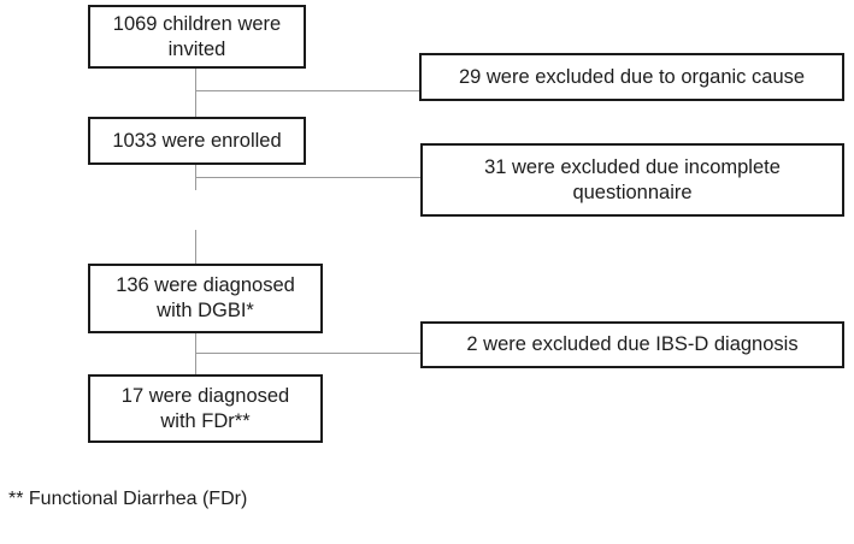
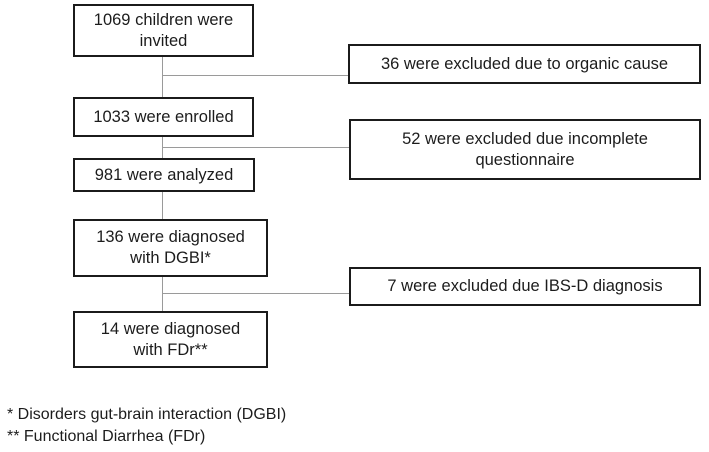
  1069 children were
  invited
  1033 were enrolled
+ 981 were analyzed
  136 were diagnosed
  with DGBI*
- 17 were diagnosed
+ 14 were diagnosed
  with FDr**
- 29 were excluded due to organic cause
+ 36 were excluded due to organic cause
- 31 were excluded due incomplete
+ 52 were excluded due incomplete
  questionnaire
- 2 were excluded due IBS-D diagnosis
+ 7 were excluded due IBS-D diagnosis
+ * Disorders gut-brain interaction (DGBI)
  ** Functional Diarrhea (FDr)
